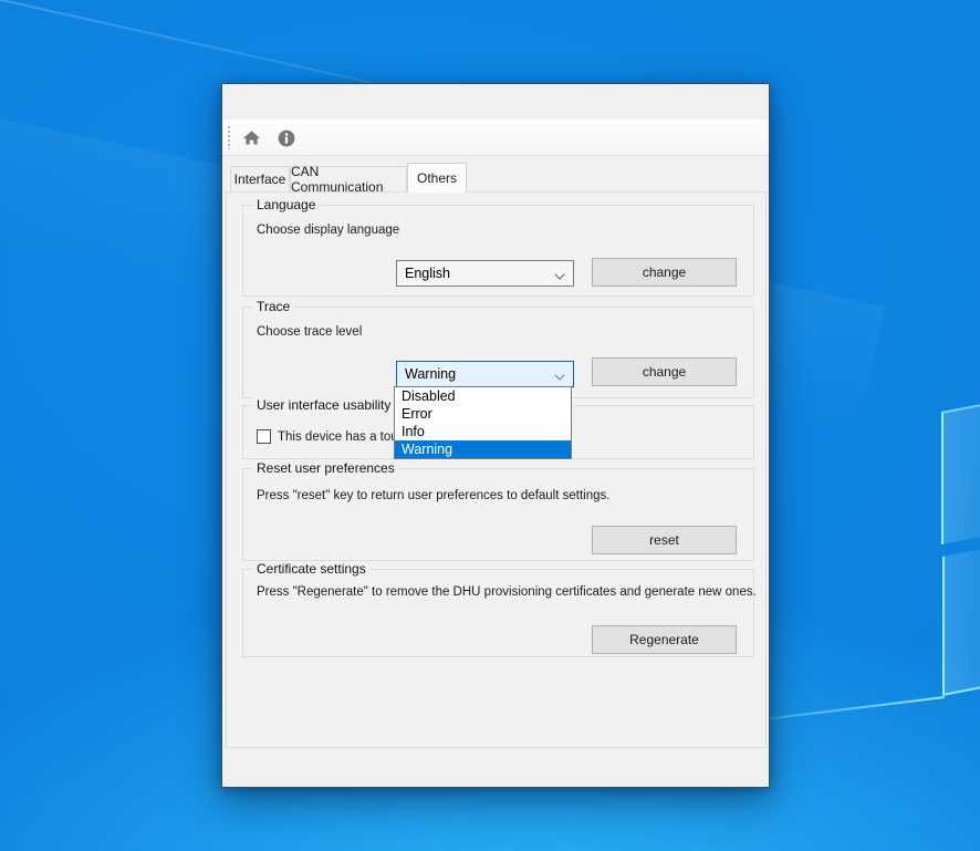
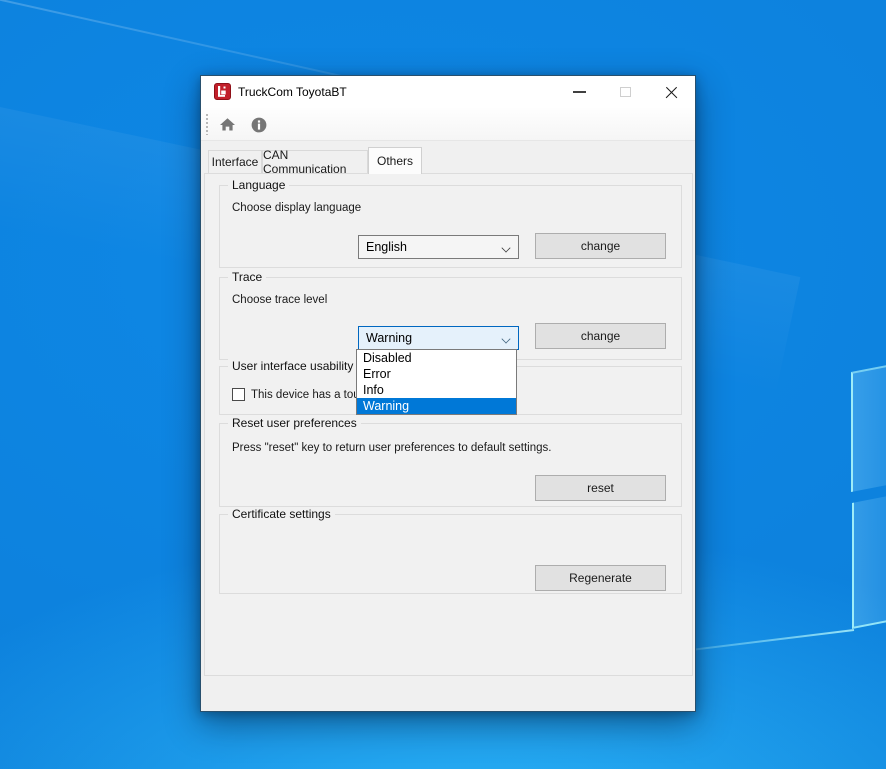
+ TruckCom ToyotaBT
  Interface
  CAN Communication
  Others
  Language
  Choose display language
  English
  change
  Trace
  Choose trace level
  Warning
  change
  User interface usability
  This device has a to
  Reset user preferences
  Press "reset" key to return user preferences to default settings.
  reset
  Certificate settings
- Press "Regenerate" to remove the DHU provisioning certificates and generate new ones.
  Regenerate
  Disabled
  Error
  Info
  Warning
